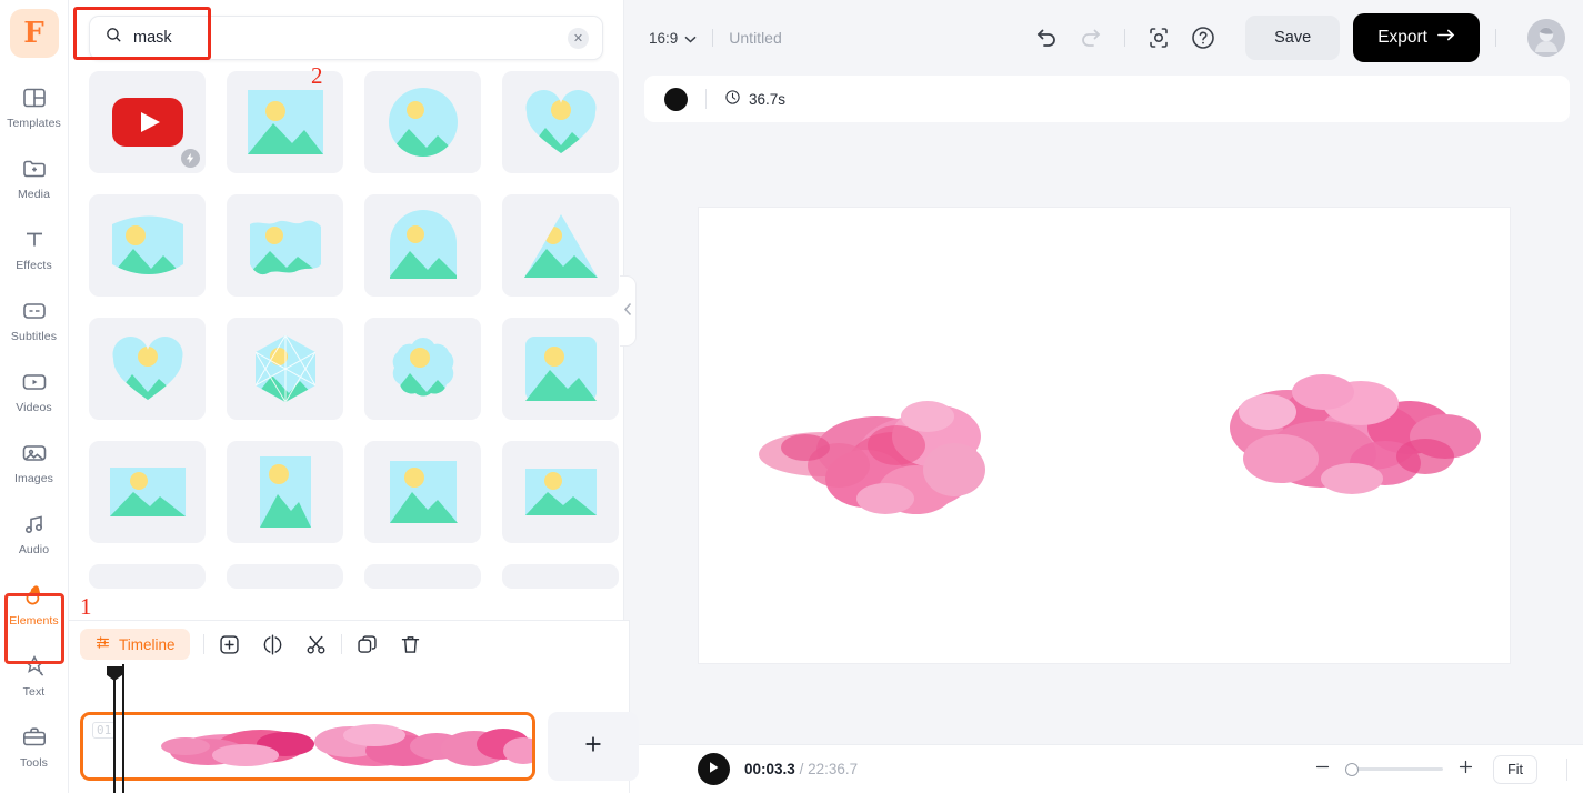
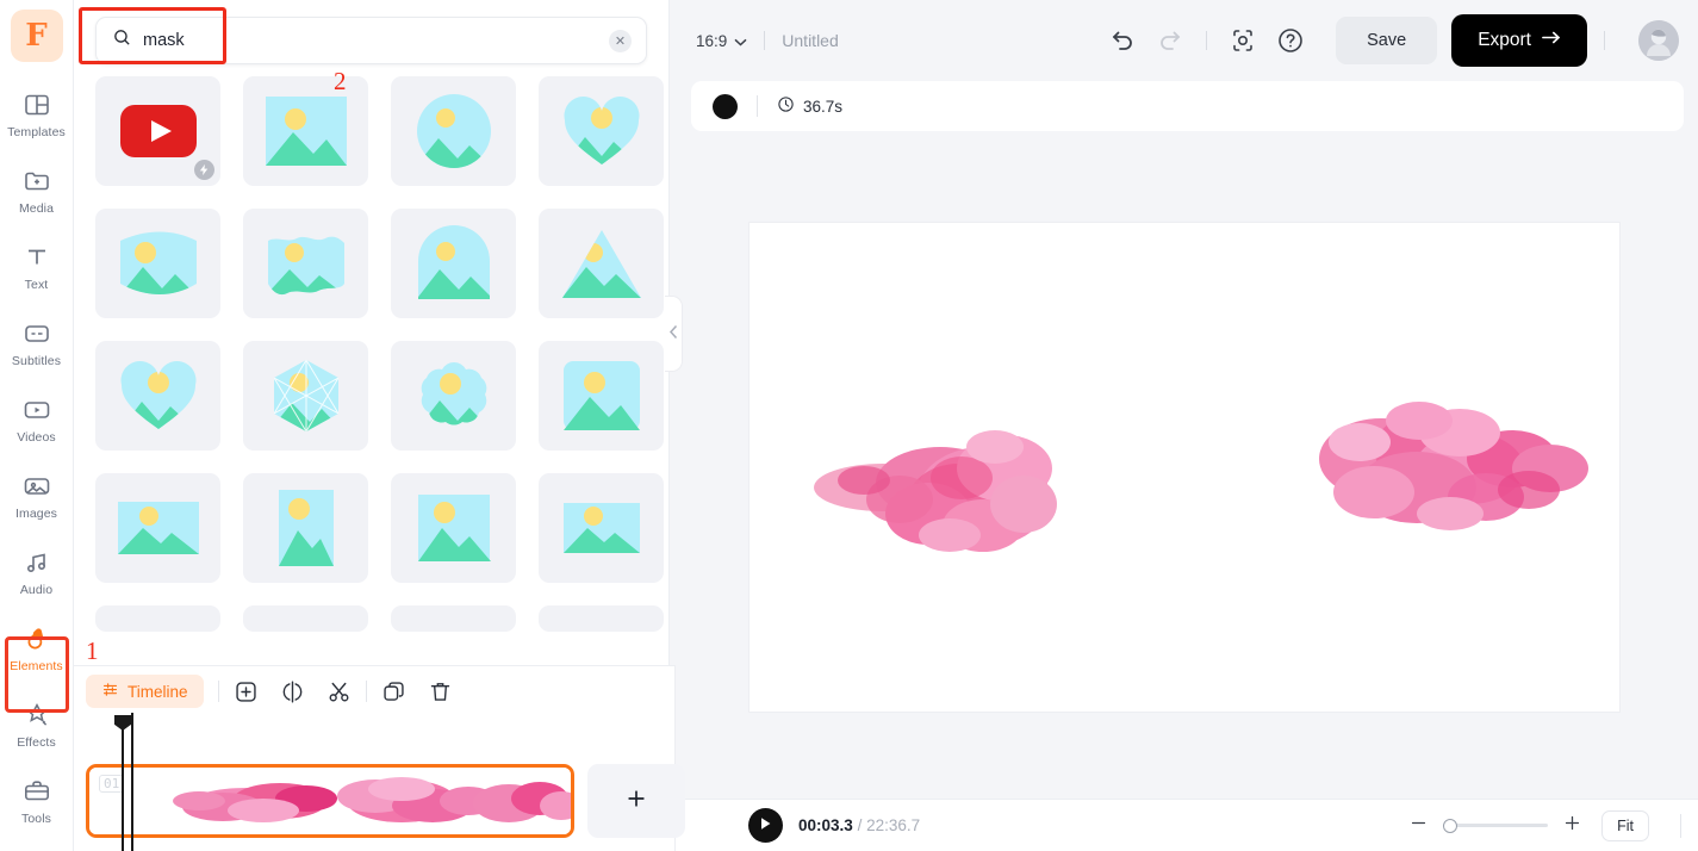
  F
  Templates
  Media
- Effects
+ Text
  Subtitles
  Videos
  Images
  Audio
  Elements
- Text
+ Effects
  Tools
  1
  mask
  ✕
  2
  16:9
  Untitled
  Save
  Export
  36.7s
  00:03.3 / 22:36.7
  Fit
  Timeline
  01
